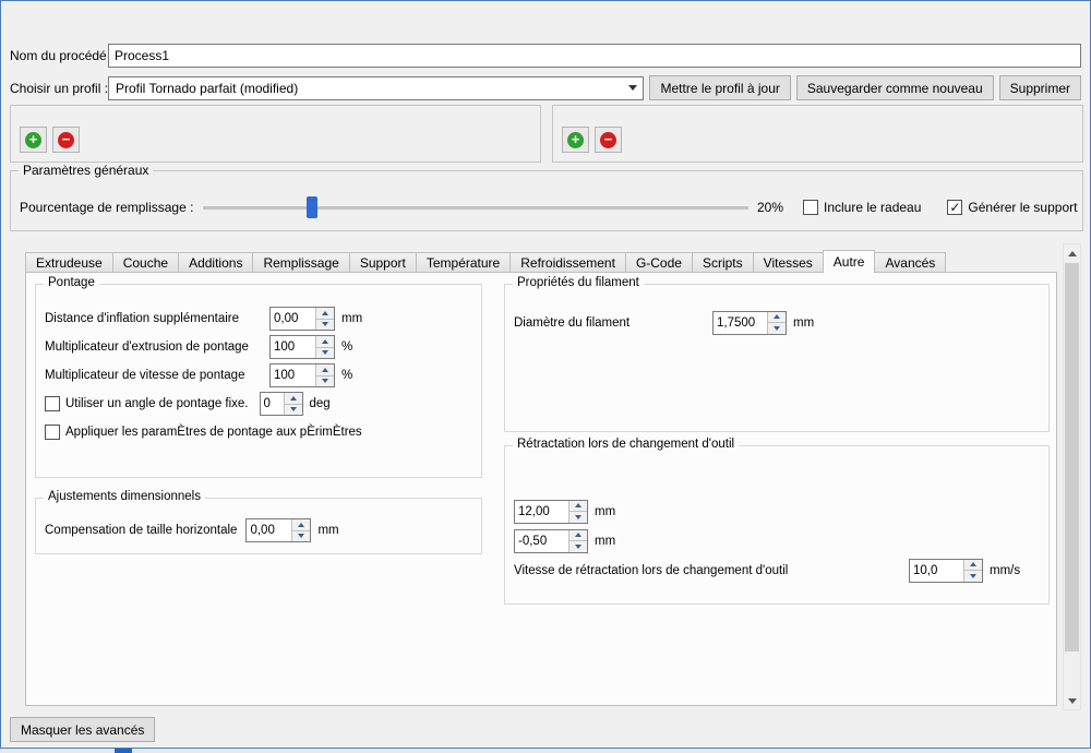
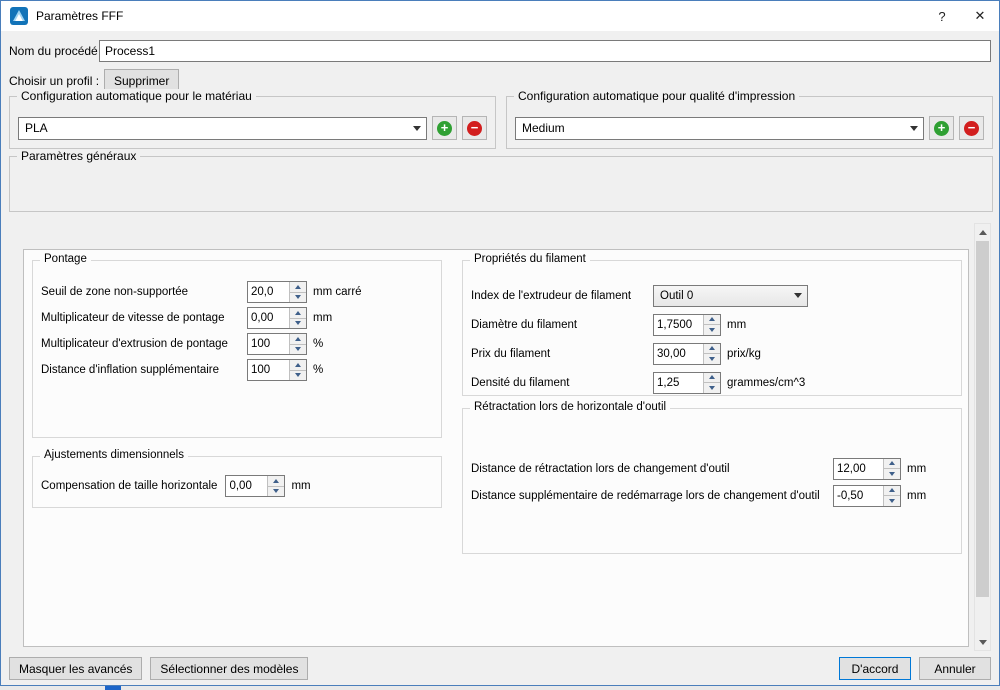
+ Paramètres FFF
+ ?
+ ✕
  Nom du procédé
  Process1
  Choisir un profil :
- Profil Tornado parfait (modified)
- Mettre le profil à jour
- Sauvegarder comme nouveau
  Supprimer
+ Configuration automatique pour le matériau
+ PLA
  +
  −
+ Configuration automatique pour qualité d'impression
+ Medium
  +
  −
  Paramètres généraux
- Pourcentage de remplissage :
- 20%
- Inclure le radeau
- ✓
- Générer le support
- Extrudeuse
- Couche
- Additions
- Remplissage
- Support
- Température
- Refroidissement
- G-Code
- Scripts
- Vitesses
- Autre
- Avancés
  Pontage
+ Seuil de zone non-supportée
+ 20,0
+ mm carré
- Distance d'inflation supplémentaire
+ Multiplicateur de vitesse de pontage
  0,00
  mm
  Multiplicateur d'extrusion de pontage
  100
  %
- Multiplicateur de vitesse de pontage
+ Distance d'inflation supplémentaire
  100
  %
- Utiliser un angle de pontage fixe.
- 0
- deg
- Appliquer les paramÈtres de pontage aux pÈrimÈtres
  Ajustements dimensionnels
  Compensation de taille horizontale
  0,00
  mm
  Propriétés du filament
+ Index de l'extrudeur de filament
+ Outil 0
  Diamètre du filament
  1,7500
  mm
+ Prix du filament
+ 30,00
+ prix/kg
+ Densité du filament
+ 1,25
+ grammes/cm^3
- Rétractation lors de changement d'outil
+ Rétractation lors de horizontale d'outil
+ Distance de rétractation lors de changement d'outil
  12,00
  mm
+ Distance supplémentaire de redémarrage lors de changement d'outil
  -0,50
  mm
- Vitesse de rétractation lors de changement d'outil
- 10,0
- mm/s
  Masquer les avancés
+ Sélectionner des modèles
+ D'accord
+ Annuler
